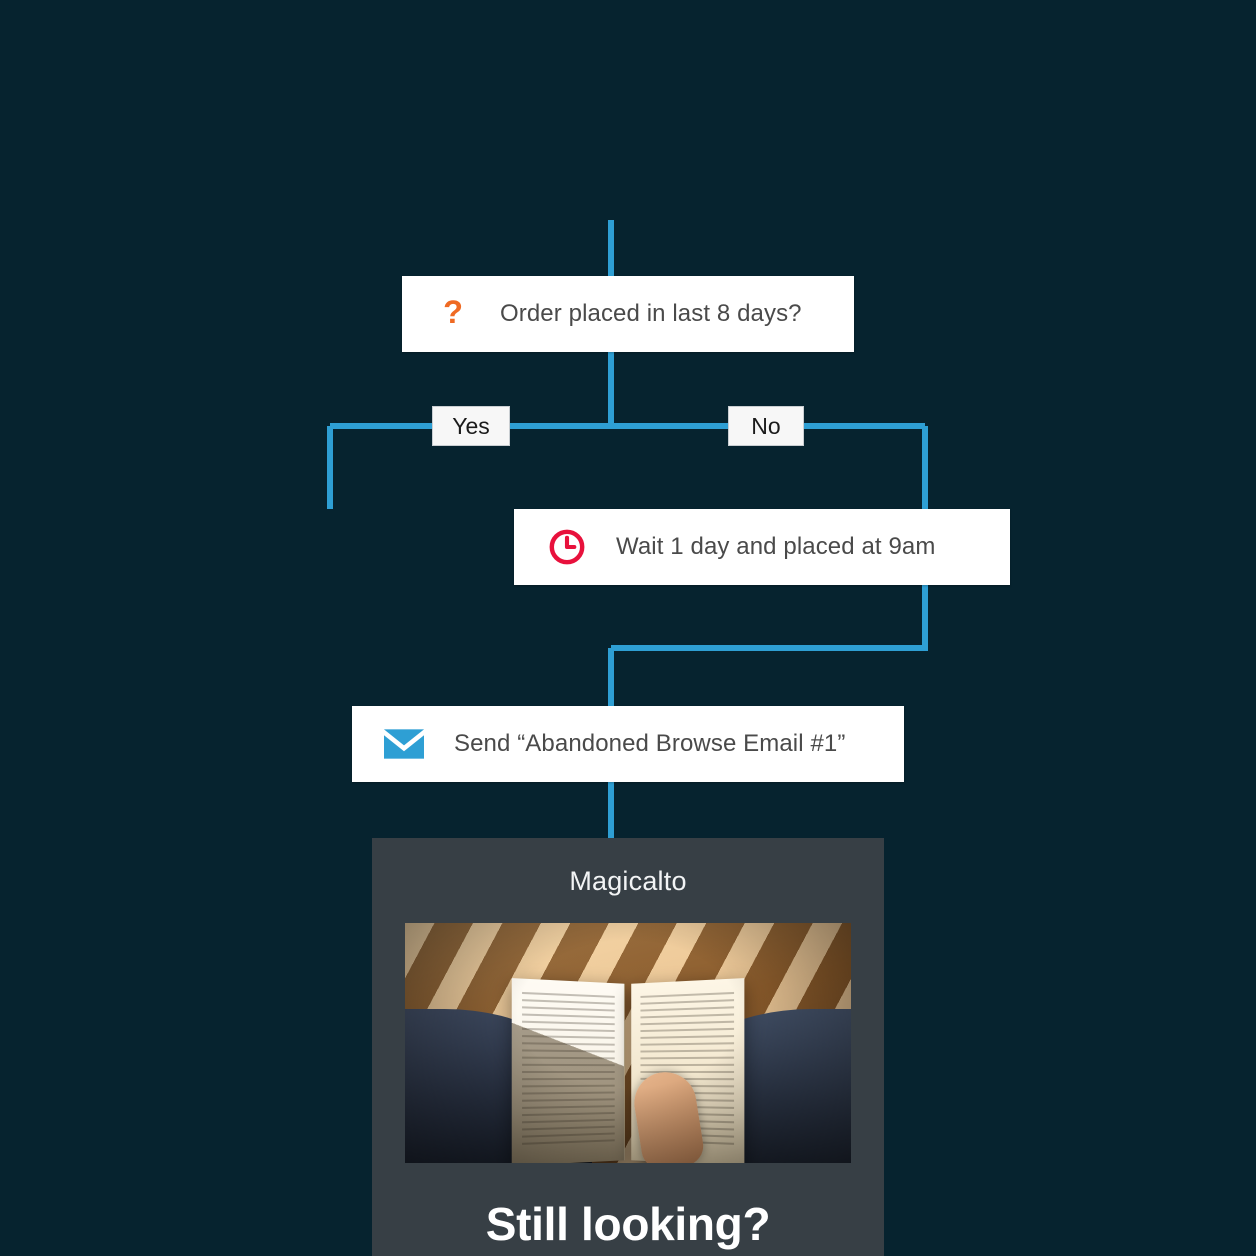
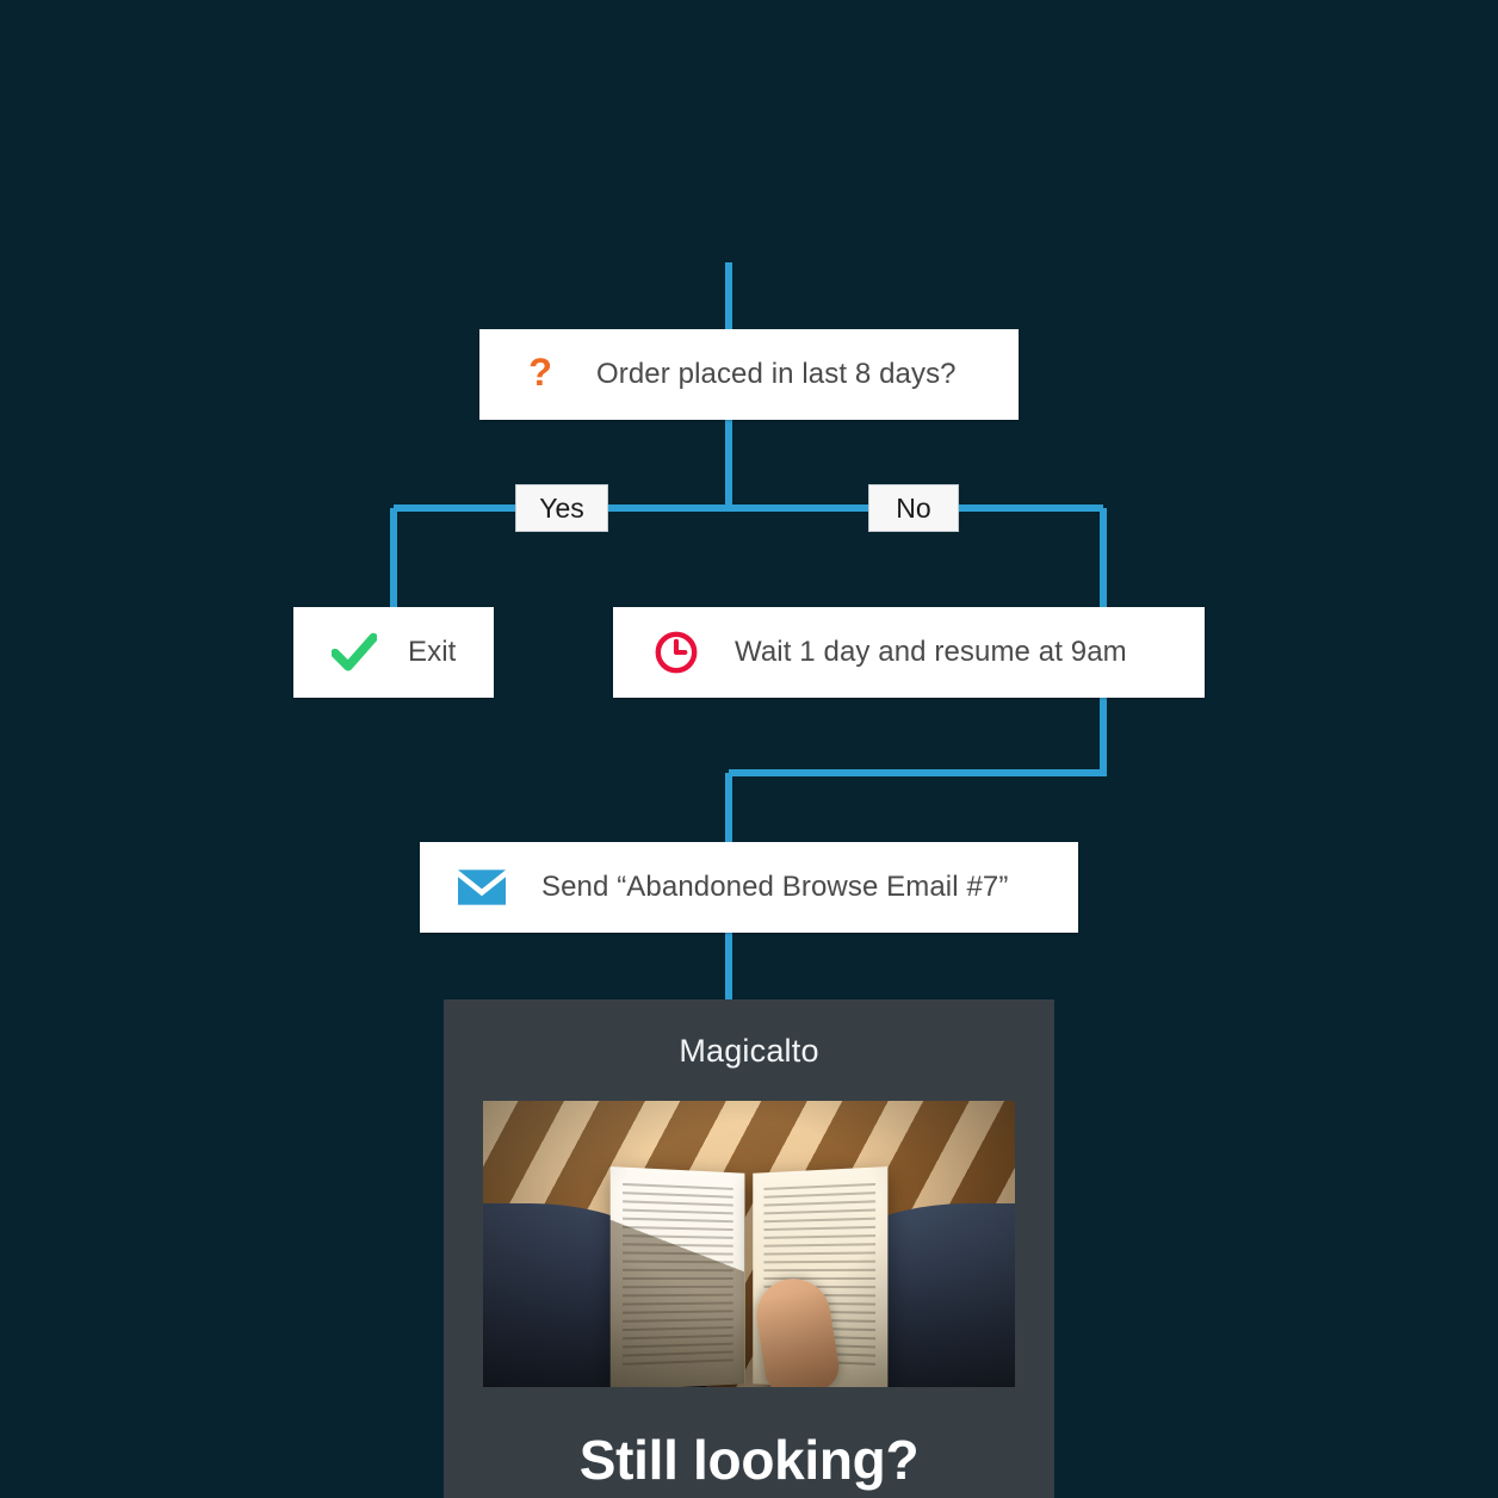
  ?
  Order placed in last 8 days?
  Yes
  No
+ Exit
- Wait 1 day and placed at 9am
+ Wait 1 day and resume at 9am
- Send “Abandoned Browse Email #1”
+ Send “Abandoned Browse Email #7”
  Magicalto
  Still looking?
